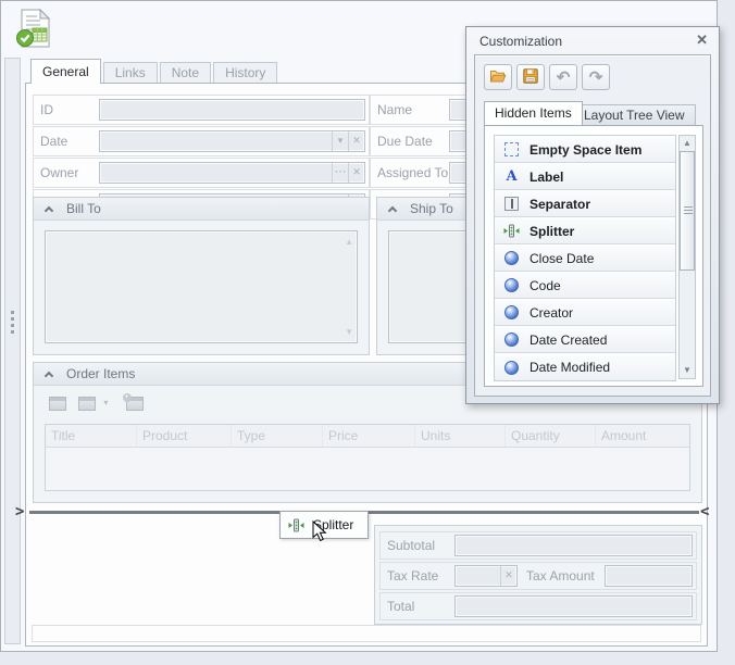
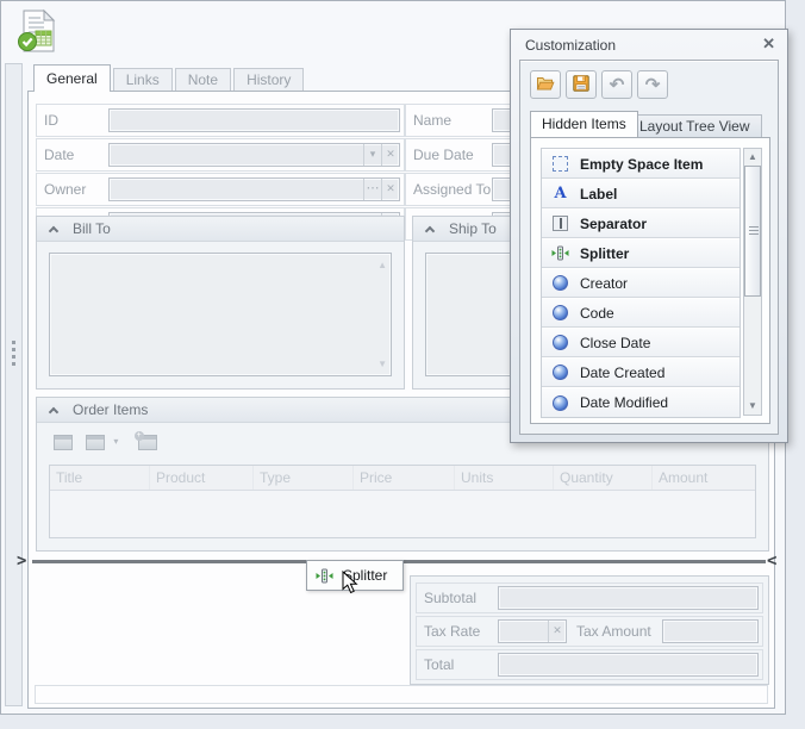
  General
  Links
  Note
  History
  ID
  Name
  Date
  ▾
  ✕
  Due Date
  Owner
  ⋯
  ✕
  Assigned To
  Bill To
  ▲
  ▼
  Ship To
  Order Items
  ▾
  Title
  Product
  Type
  Price
  Units
  Quantity
  Amount
  >
  <
  plitter
  Subtotal
  Tax Rate
  ✕
  Tax Amount
  Total
  Customization
  ✕
  ↶
  ↷
  Hidden Items
  Layout Tree View
  Empty Space Item
  A
  Label
  Separator
  Splitter
- Close Date
+ Creator
  Code
- Creator
+ Close Date
  Date Created
  Date Modified
  ▲
  ▼
